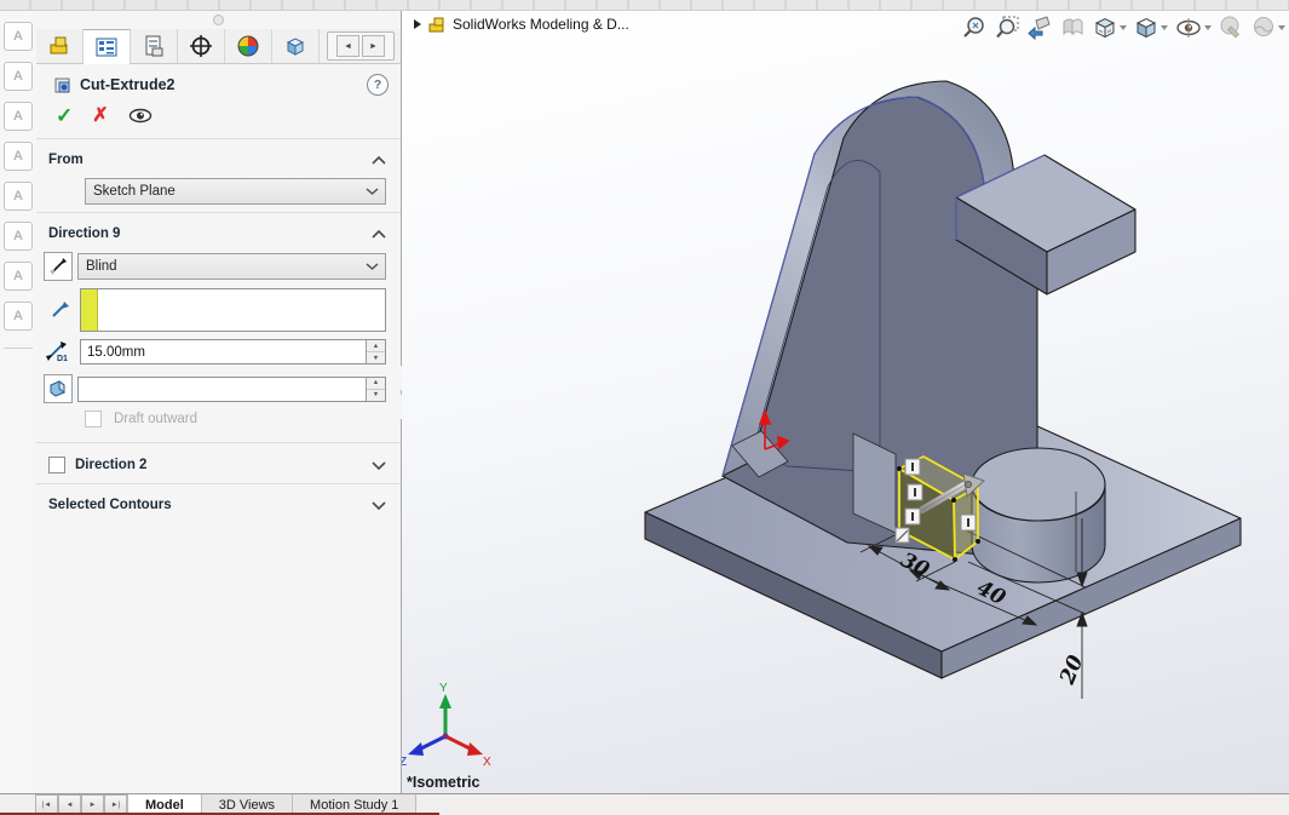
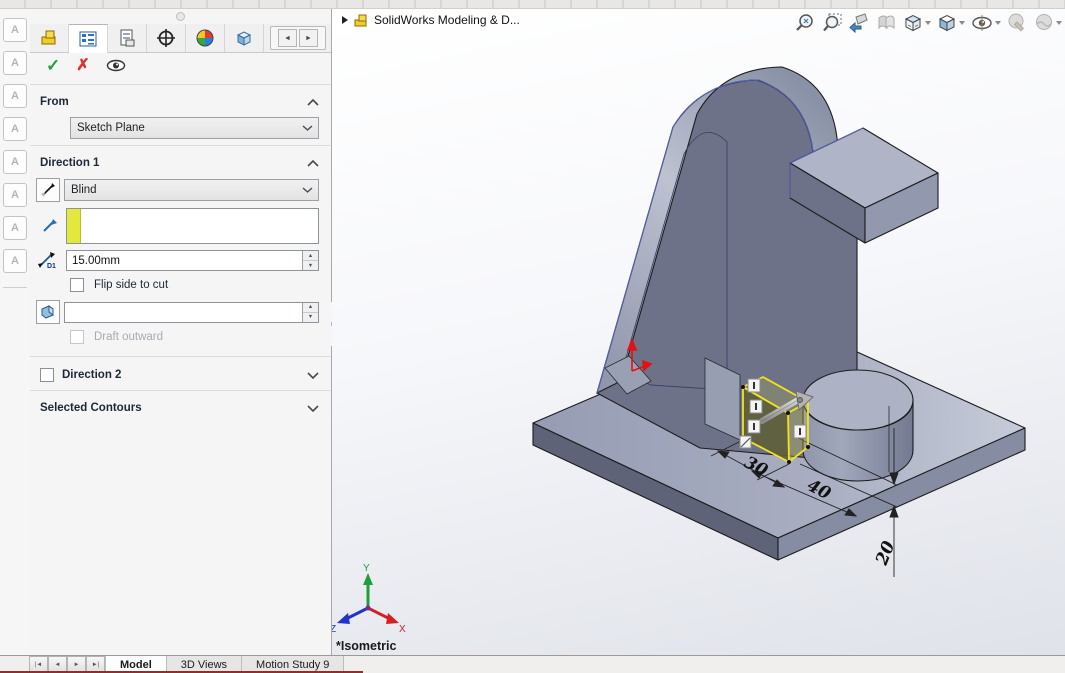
  A
  A
  A
  A
  A
  A
  A
  A
- Cut-Extrude2
- ?
  ✓
  ✗
  From
  Sketch Plane
- Direction 9
+ Direction 1
  Blind
  15.00mm
+ Flip side to cut
  Draft outward
  Direction 2
  Selected Contours
  Y
  X
  Z
  *Isometric
  SolidWorks Modeling & D...
  Model
  3D Views
- Motion Study 1
+ Motion Study 9
